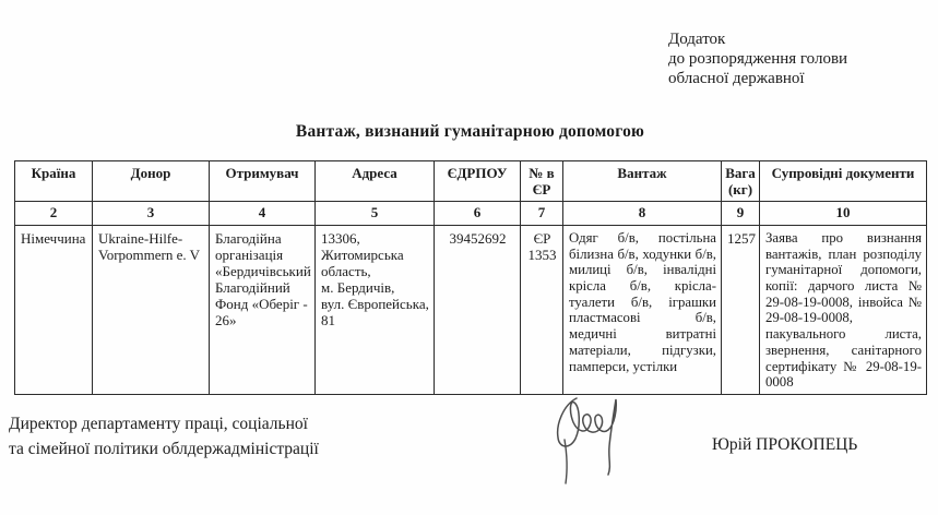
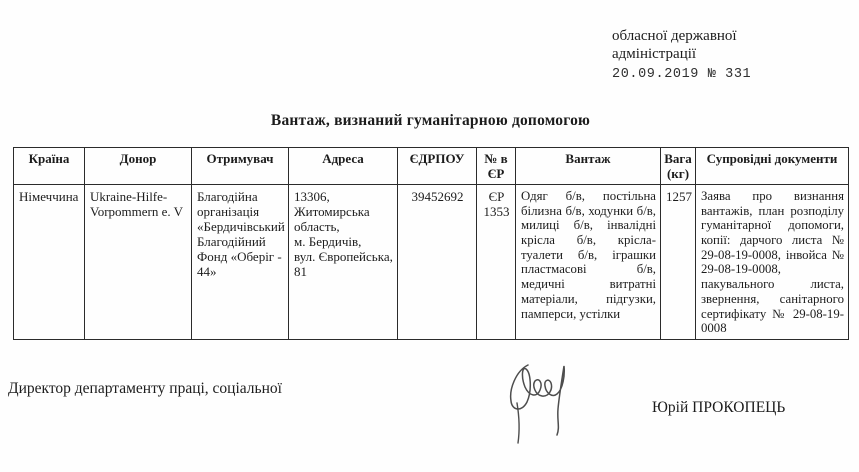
- Додаток
- до розпорядження голови
  обласної державної
+ адміністрації
+ 20.09.2019 № 331
  Вантаж, визнаний гуманітарною допомогою
  Країна	Донор	Отримувач	Адреса	ЄДРПОУ	№ в ЄР	Вантаж	Вага (кг)	Супровідні документи
- 2	3	4	5	6	7	8	9	10
- Німеччина	Ukraine-Hilfe- Vorpommern e. V	Благодійна організація «Бердичівський Благодійний Фонд «Оберіг - 26»	13306, Житомирська область, м. Бердичів, вул. Європейська, 81	39452692	ЄР 1353	Одяг б/в, постільна білизна б/в, ходунки б/в, милиці б/в, інвалідні крісла б/в, крісла-туалети б/в, іграшки пластмасові б/в, медичні витратні матеріали, підгузки, памперси, устілки	1257	Заява про визнання вантажів, план розподілу гуманітарної допомоги, копії: дарчого листа № 29-08-19-0008, інвойса № 29-08-19-0008, пакувального листа, звернення, санітарного сертифікату № 29-08-19-0008
+ Німеччина	Ukraine-Hilfe- Vorpommern e. V	Благодійна організація «Бердичівський Благодійний Фонд «Оберіг - 44»	13306, Житомирська область, м. Бердичів, вул. Європейська, 81	39452692	ЄР 1353	Одяг б/в, постільна білизна б/в, ходунки б/в, милиці б/в, інвалідні крісла б/в, крісла-туалети б/в, іграшки пластмасові б/в, медичні витратні матеріали, підгузки, памперси, устілки	1257	Заява про визнання вантажів, план розподілу гуманітарної допомоги, копії: дарчого листа № 29-08-19-0008, інвойса № 29-08-19-0008, пакувального листа, звернення, санітарного сертифікату № 29-08-19-0008
  Директор департаменту праці, соціальної
- та сімейної політики облдержадміністрації
  Юрій ПРОКОПЕЦЬ
